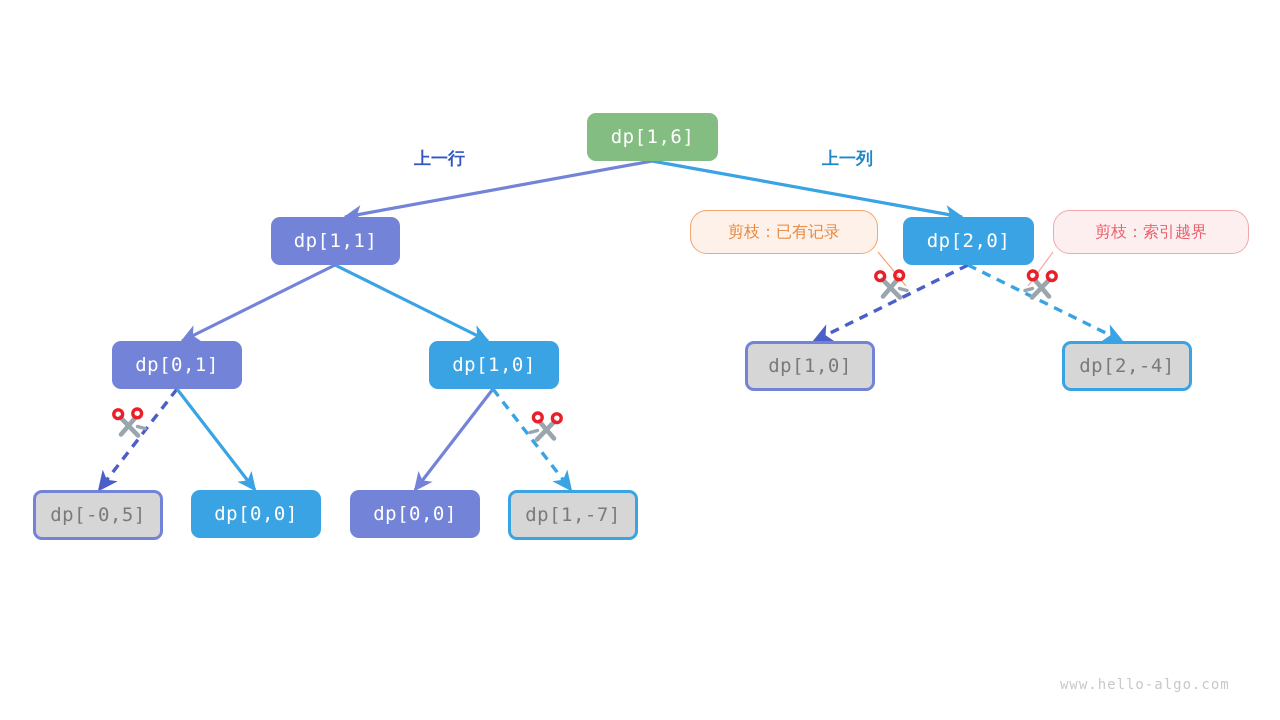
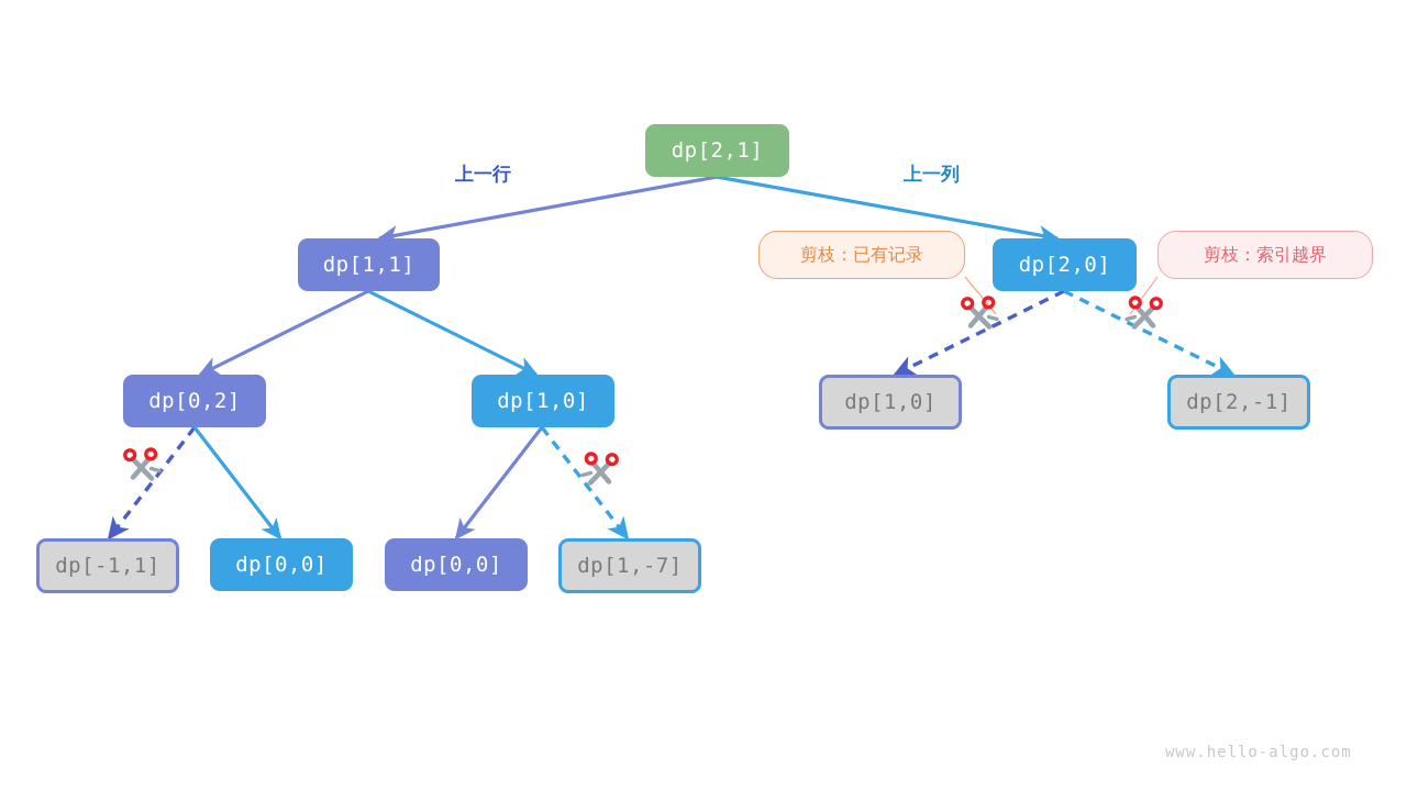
- dp[1,6]
+ dp[2,1]
  dp[1,1]
  dp[2,0]
- dp[0,1]
+ dp[0,2]
  dp[1,0]
  dp[1,0]
- dp[2,-4]
+ dp[2,-1]
- dp[-0,5]
+ dp[-1,1]
  dp[0,0]
  dp[0,0]
  dp[1,-7]
  上一行
  上一列
  剪枝：已有记录
  剪枝：索引越界
  www.hello-algo.com
